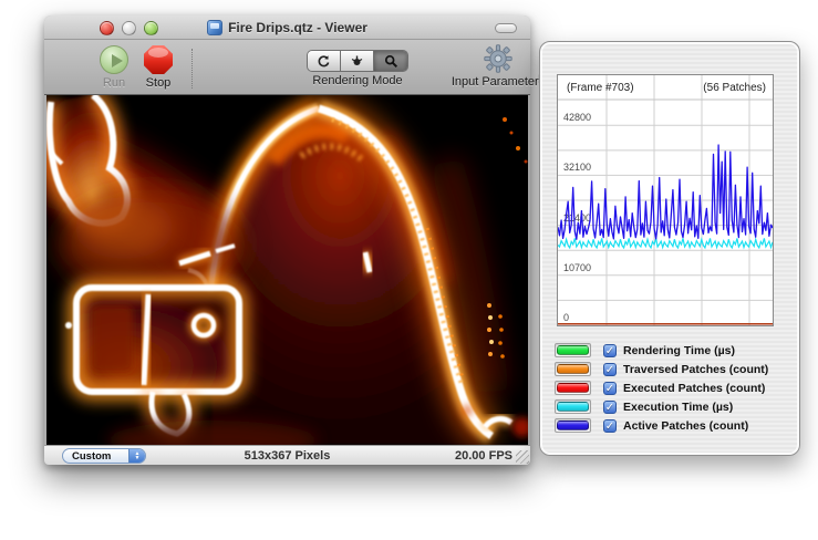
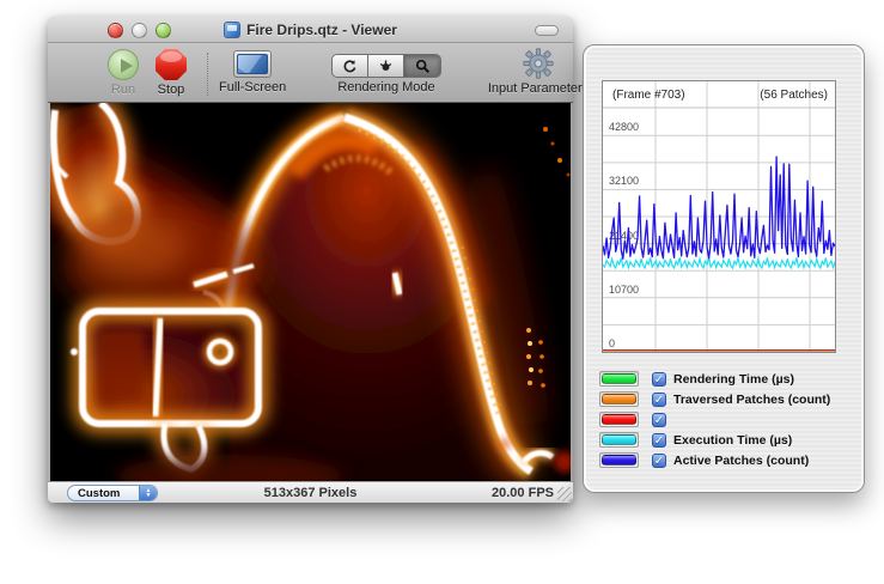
  Fire Drips.qtz - Viewer
  Run
  Stop
+ Full-Screen
  Rendering Mode
  Input Parameter
  Custom
  513x367 Pixels
  20.00 FPS
  42800
  32100
  10700
  0
  (Frame #703)
  (56 Patches)
  ✓
  Rendering Time (µs)
  ✓
  Traversed Patches (count)
  ✓
- Executed Patches (count)
  ✓
  Execution Time (µs)
  ✓
  Active Patches (count)
